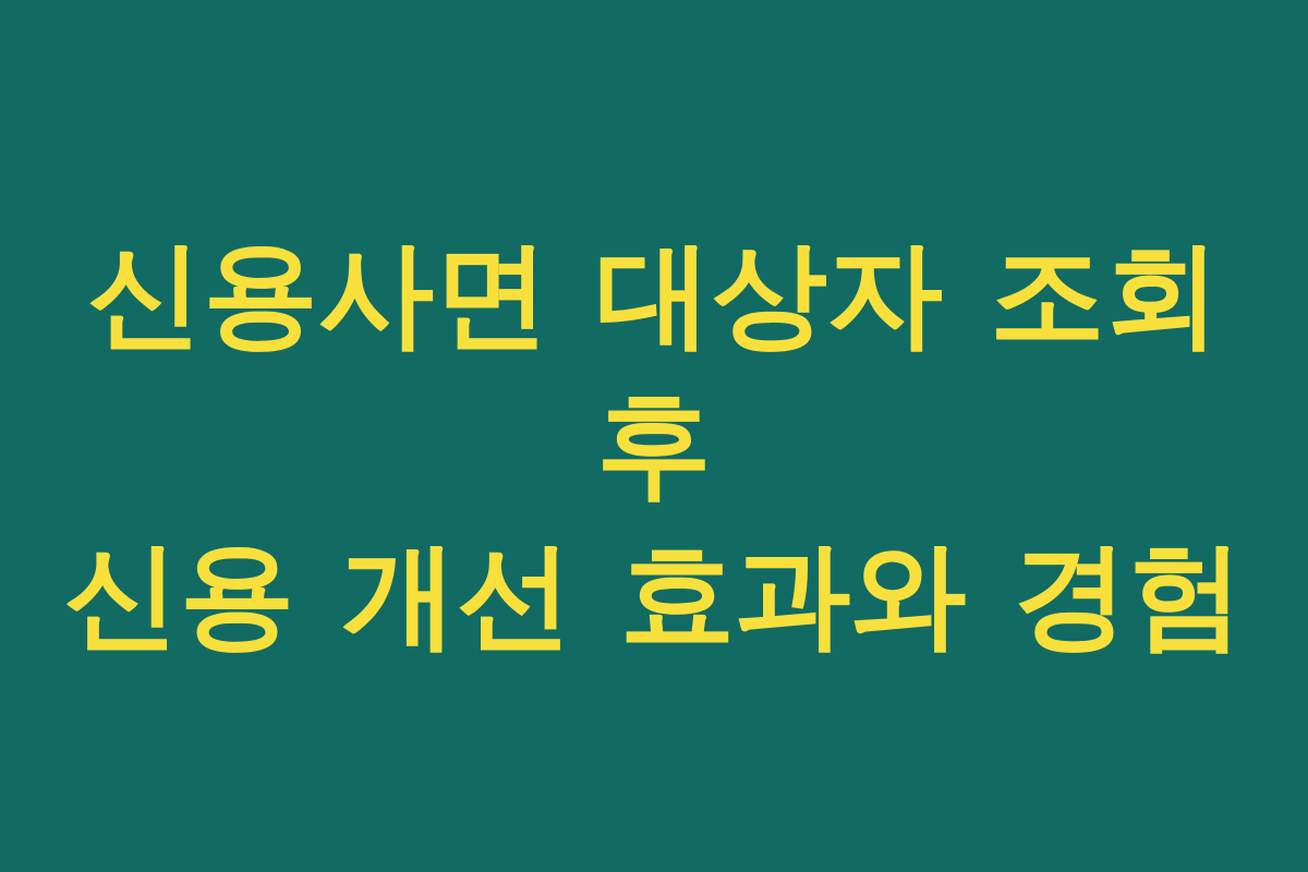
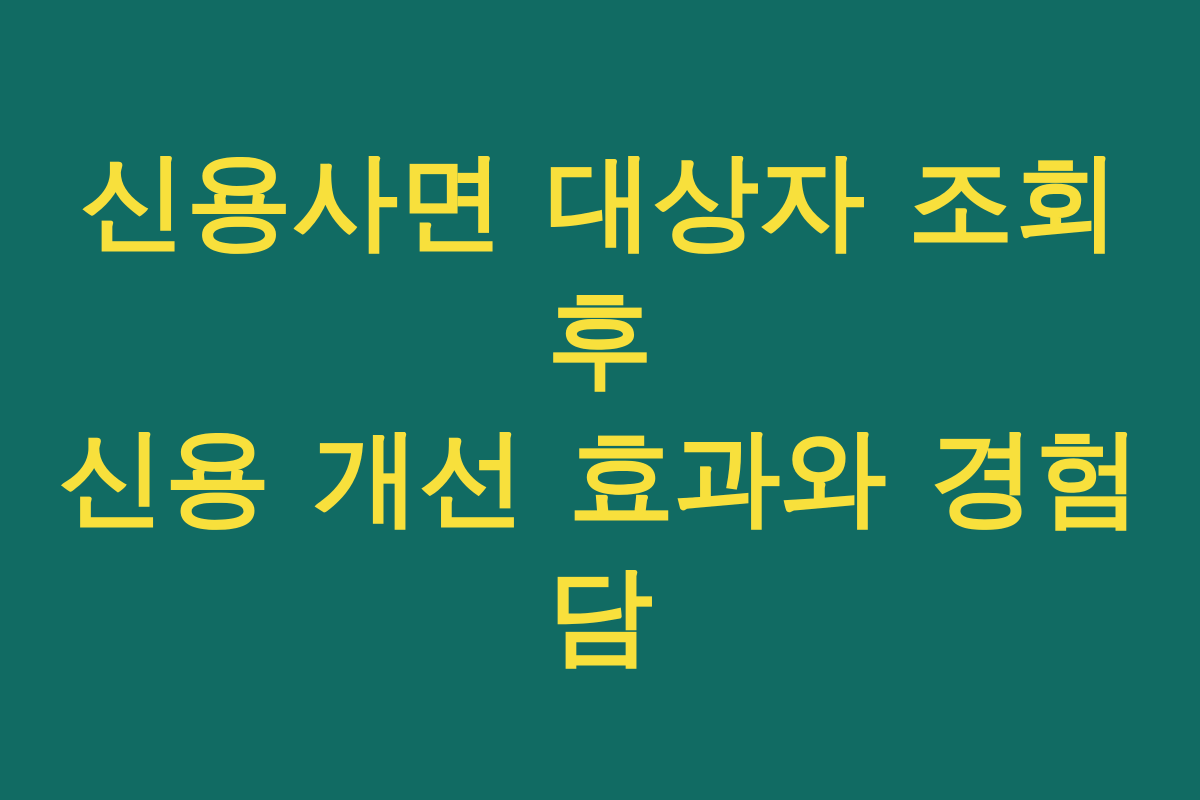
  신용사면 대상자 조회 후
  신용 개선 효과와 경험
+ 담
